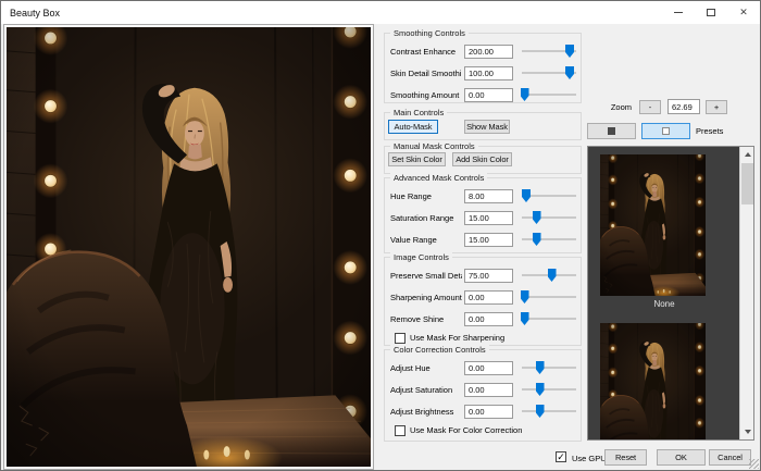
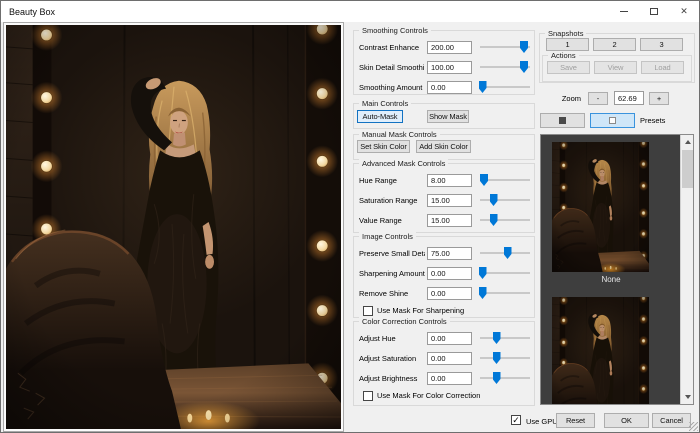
  Beauty Box
  ✕
  Smoothing Controls
  Contrast Enhance
  200.00
  Skin Detail Smoothi
  100.00
  Smoothing Amount
  0.00
  Main Controls
  Auto-Mask
  Show Mask
  Manual Mask Controls
  Set Skin Color
  Add Skin Color
  Advanced Mask Controls
  Hue Range
  8.00
  Saturation Range
  15.00
  Value Range
  15.00
  Image Controls
  Preserve Small Det
  75.00
  Sharpening Amount
  0.00
  Remove Shine
  0.00
  Use Mask For Sharpening
  Color Correction Controls
  Adjust Hue
  0.00
  Adjust Saturation
  0.00
  Adjust Brightness
  0.00
  Use Mask For Color Correction
+ Snapshots
+ 1
+ 2
+ 3
+ Actions
+ Save
+ View
+ Load
  Zoom
  -
  62.69
  +
  Presets
  None
  ✓
  Use GPU
  Reset
  OK
  Cancel
